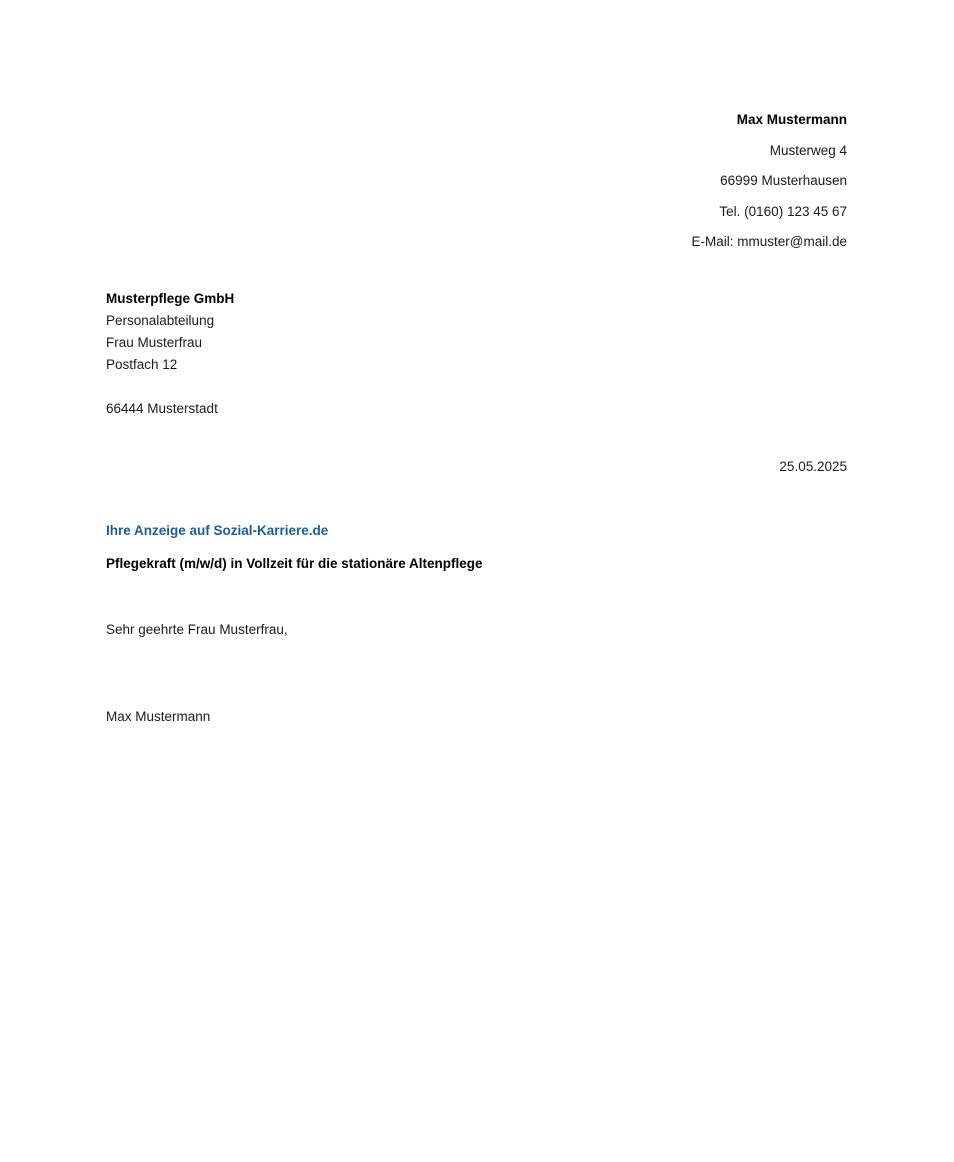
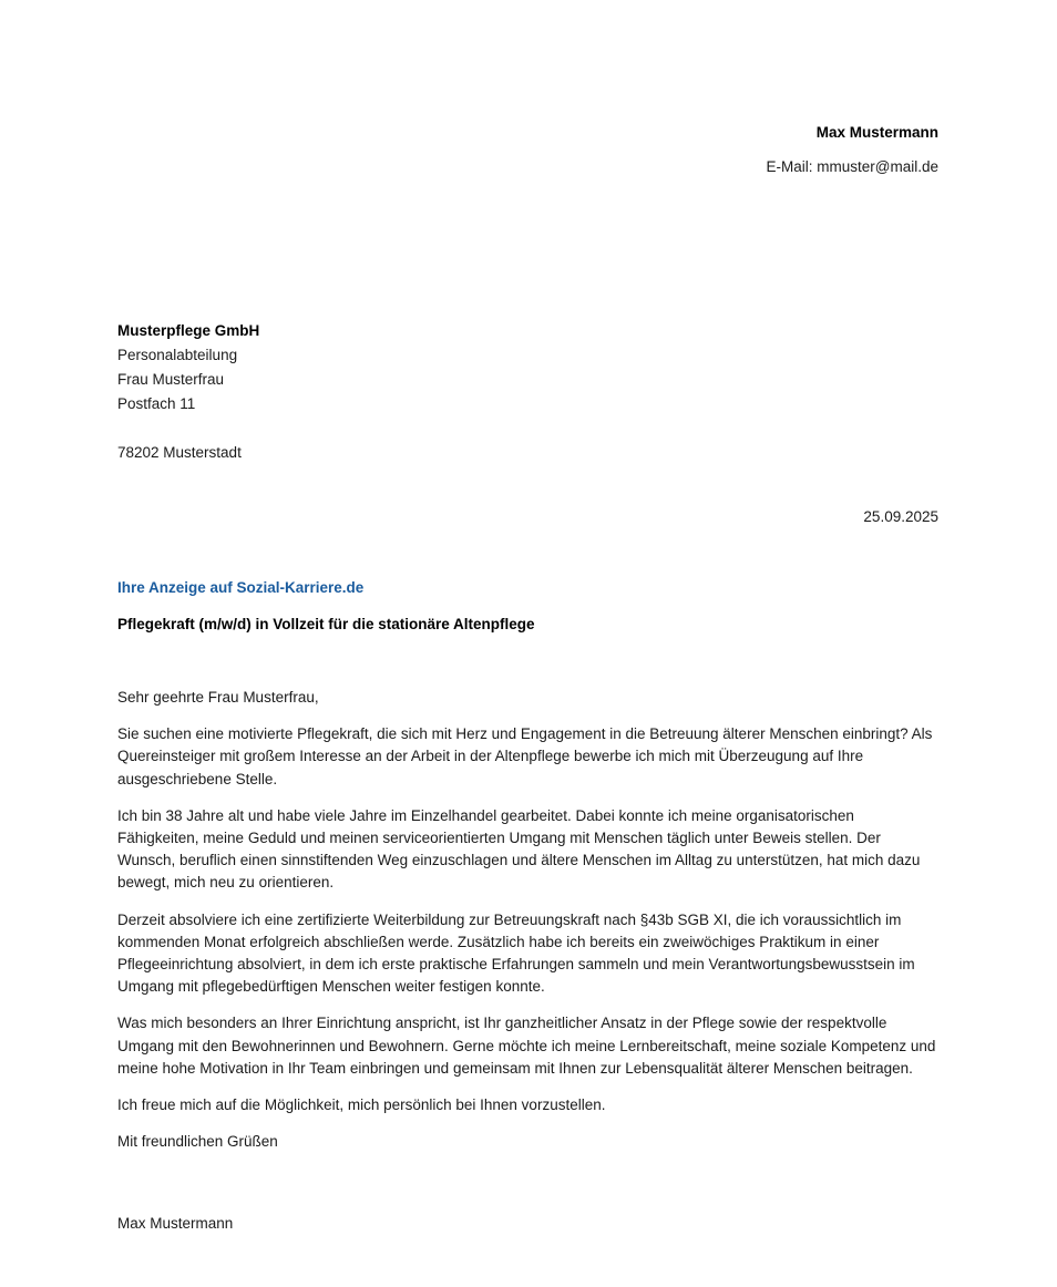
  Max Mustermann
- Musterweg 4
- 66999 Musterhausen
- Tel. (0160) 123 45 67
  E-Mail: mmuster@mail.de
  Musterpflege GmbH
  Personalabteilung
  Frau Musterfrau
- Postfach 12
+ Postfach 11
- 66444 Musterstadt
+ 78202 Musterstadt
- 25.05.2025
+ 25.09.2025
  Ihre Anzeige auf Sozial-Karriere.de
  Pflegekraft (m/w/d) in Vollzeit für die stationäre Altenpflege
  Sehr geehrte Frau Musterfrau,
+ Sie suchen eine motivierte Pflegekraft, die sich mit Herz und Engagement in die Betreuung älterer Menschen einbringt? Als Quereinsteiger mit großem Interesse an der Arbeit in der Altenpflege bewerbe ich mich mit Überzeugung auf Ihre ausgeschriebene Stelle.
+ Ich bin 38 Jahre alt und habe viele Jahre im Einzelhandel gearbeitet. Dabei konnte ich meine organisatorischen Fähigkeiten, meine Geduld und meinen serviceorientierten Umgang mit Menschen täglich unter Beweis stellen. Der Wunsch, beruflich einen sinnstiftenden Weg einzuschlagen und ältere Menschen im Alltag zu unterstützen, hat mich dazu bewegt, mich neu zu orientieren.
+ Derzeit absolviere ich eine zertifizierte Weiterbildung zur Betreuungskraft nach §43b SGB XI, die ich voraussichtlich im kommenden Monat erfolgreich abschließen werde. Zusätzlich habe ich bereits ein zweiwöchiges Praktikum in einer Pflegeeinrichtung absolviert, in dem ich erste praktische Erfahrungen sammeln und mein Verantwortungsbewusstsein im Umgang mit pflegebedürftigen Menschen weiter festigen konnte.
+ Was mich besonders an Ihrer Einrichtung anspricht, ist Ihr ganzheitlicher Ansatz in der Pflege sowie der respektvolle Umgang mit den Bewohnerinnen und Bewohnern. Gerne möchte ich meine Lernbereitschaft, meine soziale Kompetenz und meine hohe Motivation in Ihr Team einbringen und gemeinsam mit Ihnen zur Lebensqualität älterer Menschen beitragen.
+ Ich freue mich auf die Möglichkeit, mich persönlich bei Ihnen vorzustellen.
+ Mit freundlichen Grüßen
  Max Mustermann
